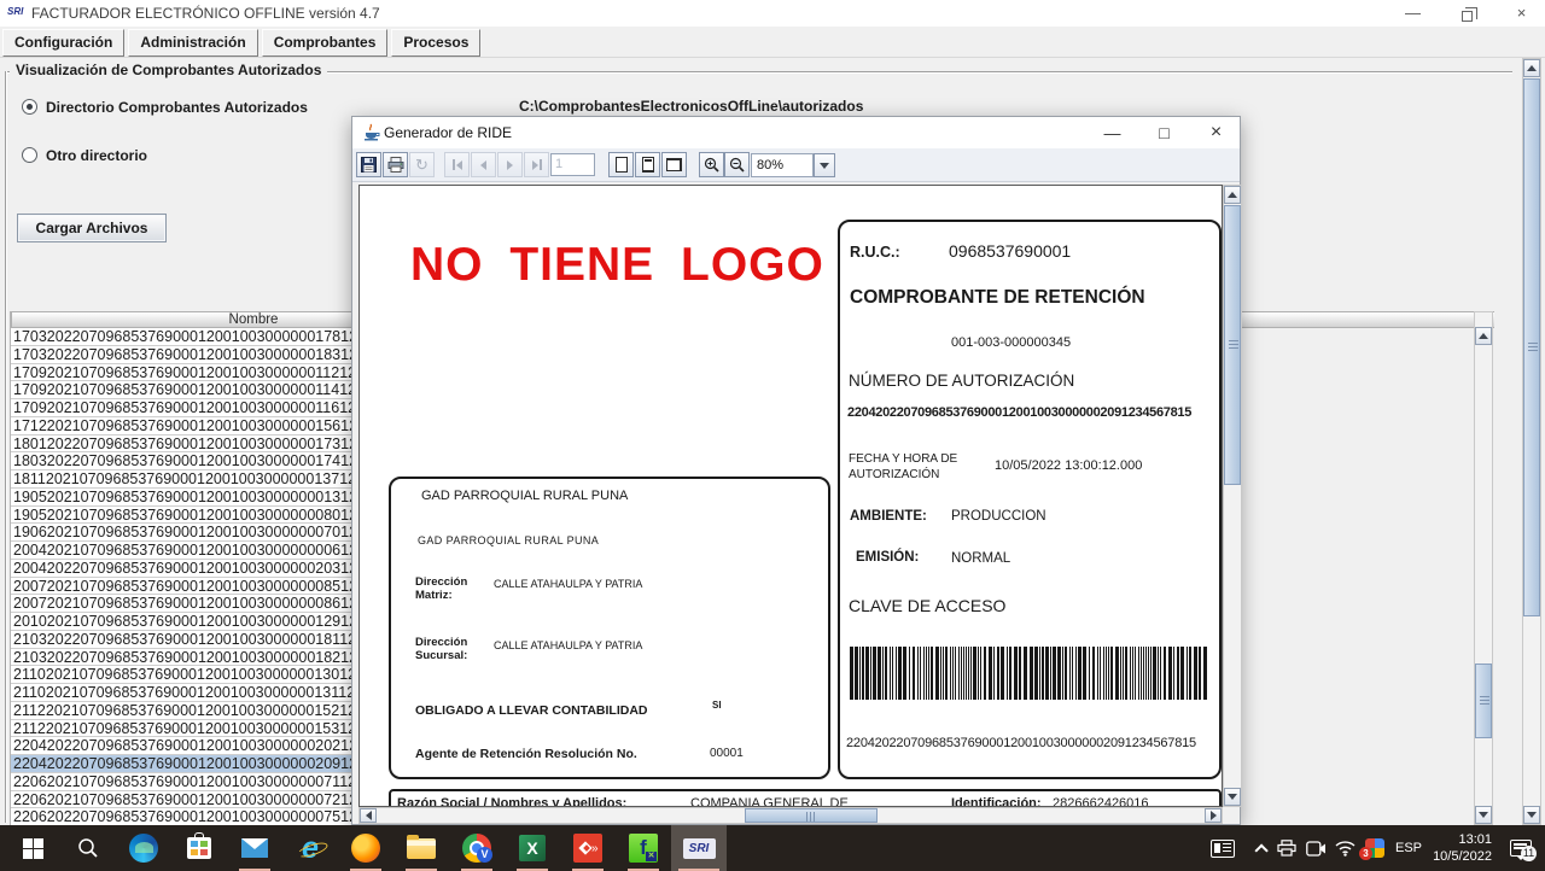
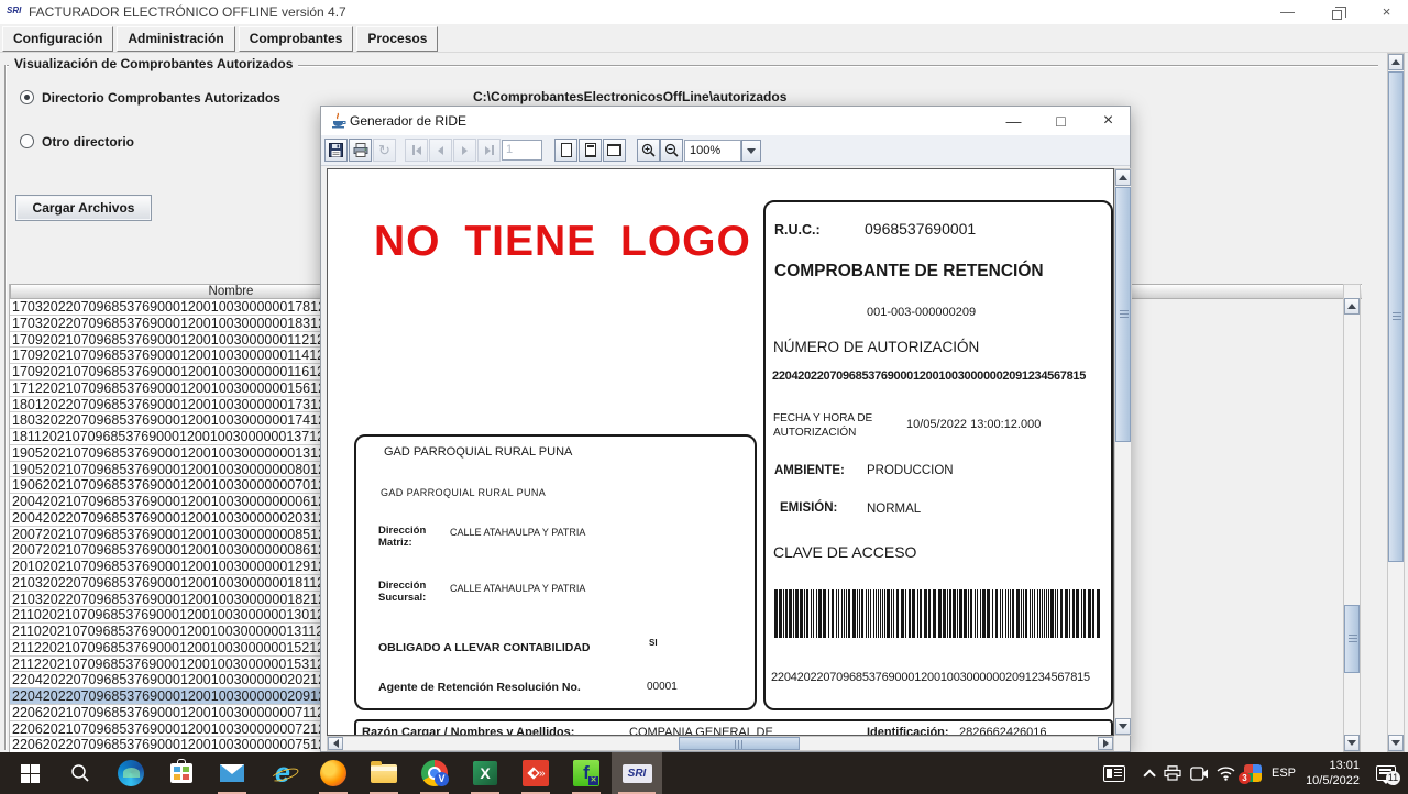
  SRI
  FACTURADOR ELECTRÓNICO OFFLINE versión 4.7
  —
  ×
  Configuración Administración Comprobantes Procesos
  Visualización de Comprobantes Autorizados
  Directorio Comprobantes Autorizados
  C:\ComprobantesElectronicosOffLine\autorizados
  Otro directorio
  Cargar Archivos
  Nombre
  1703202207096853769000120010030000001781
  1703202207096853769000120010030000001831
  1709202107096853769000120010030000001121
  1709202107096853769000120010030000001141
  1709202107096853769000120010030000001161
  1712202107096853769000120010030000001561
  1801202207096853769000120010030000001731
  1803202207096853769000120010030000001741
  1811202107096853769000120010030000001371
  1905202107096853769000120010030000000131
  1905202107096853769000120010030000000801
  1906202107096853769000120010030000000701
  2004202107096853769000120010030000000061
  2004202207096853769000120010030000002031
  2007202107096853769000120010030000000851
  2007202107096853769000120010030000000861
  2010202107096853769000120010030000001291
  2103202207096853769000120010030000001811
  2103202207096853769000120010030000001821
  2110202107096853769000120010030000001301
  2110202107096853769000120010030000001311
  2112202107096853769000120010030000001521
  2112202107096853769000120010030000001531
  2204202207096853769000120010030000002021
  2204202207096853769000120010030000002091
  2206202107096853769000120010030000000711
  2206202107096853769000120010030000000721
  2206202207096853769000120010030000000751
  Generador de RIDE
  —
  □
  ×
  ↻
  1
- 80%
+ 100%
  NO TIENE LOGO
  GAD PARROQUIAL RURAL PUNA
  GAD PARROQUIAL RURAL PUNA
  Dirección Matriz:
  CALLE ATAHAULPA Y PATRIA
  Dirección Sucursal:
  CALLE ATAHAULPA Y PATRIA
  OBLIGADO A LLEVAR CONTABILIDAD
  SI
  Agente de Retención Resolución No.
  00001
  R.U.C.:
  0968537690001
  COMPROBANTE DE RETENCIÓN
- 001-003-000000345
+ 001-003-000000209
  NÚMERO DE AUTORIZACIÓN
  2204202207096853769000120010030000002091234567815
  FECHA Y HORA DE AUTORIZACIÓN
  10/05/2022 13:00:12.000
  AMBIENTE:
  PRODUCCION
  EMISIÓN:
  NORMAL
  CLAVE DE ACCESO
  2204202207096853769000120010030000002091234567815
- Razón Social / Nombres y Apellidos:
+ Razón Cargar / Nombres y Apellidos:
  COMPANIA GENERAL DE
  Identificación:
  2826662426016
  e
  V
  X
  »
  f
  SRI
  3
  ESP
  13:01
  10/5/2022
  11
